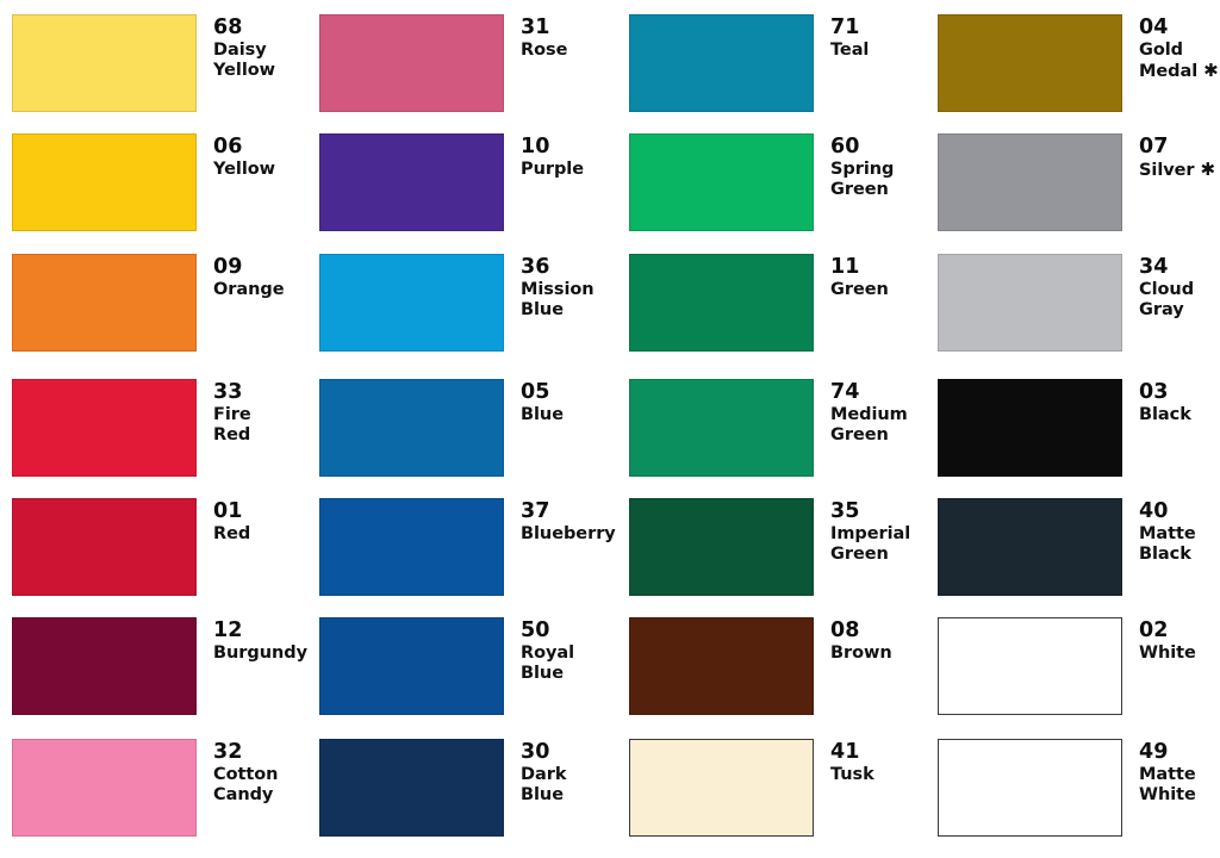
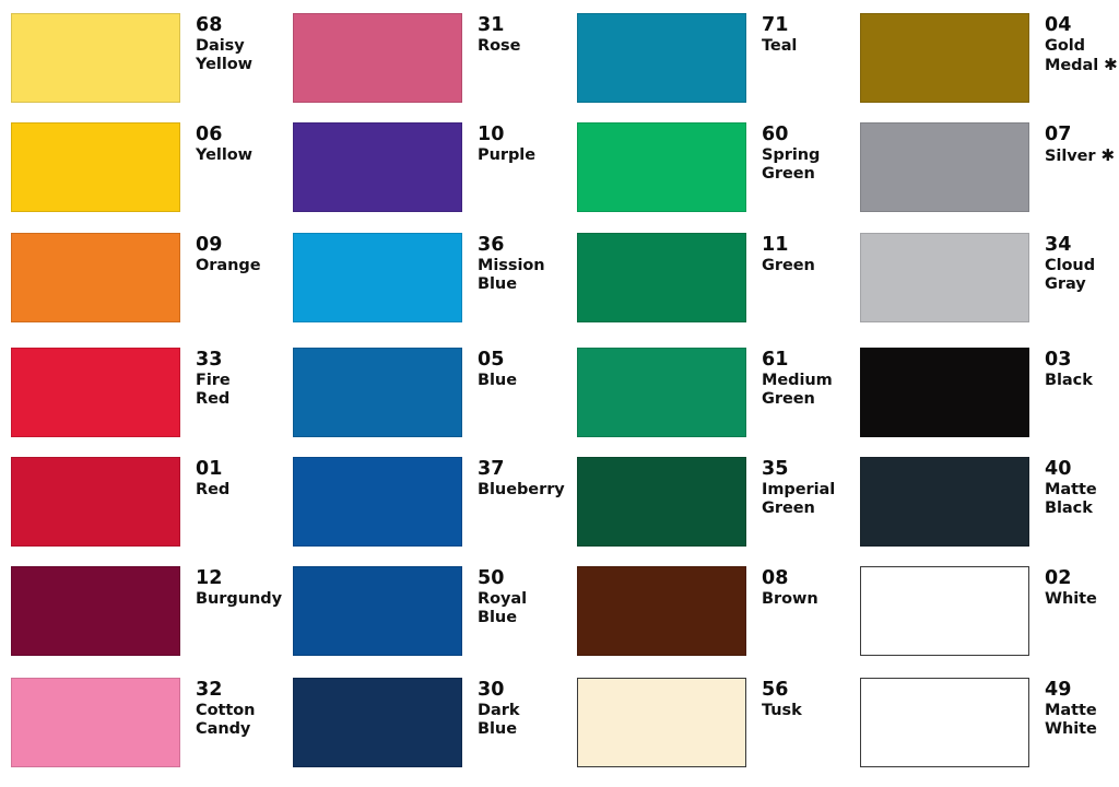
  68
  Daisy
  Yellow
  31
  Rose
  71
  Teal
  04
  Gold
  Medal ✱
  06
  Yellow
  10
  Purple
  60
  Spring
  Green
  07
  Silver ✱
  09
  Orange
  36
  Mission
  Blue
  11
  Green
  34
  Cloud
  Gray
  33
  Fire
  Red
  05
  Blue
- 74
+ 61
  Medium
  Green
  03
  Black
  01
  Red
  37
  Blueberry
  35
  Imperial
  Green
  40
  Matte
  Black
  12
  Burgundy
  50
  Royal
  Blue
  08
  Brown
  02
  White
  32
  Cotton
  Candy
  30
  Dark
  Blue
- 41
+ 56
  Tusk
  49
  Matte
  White
